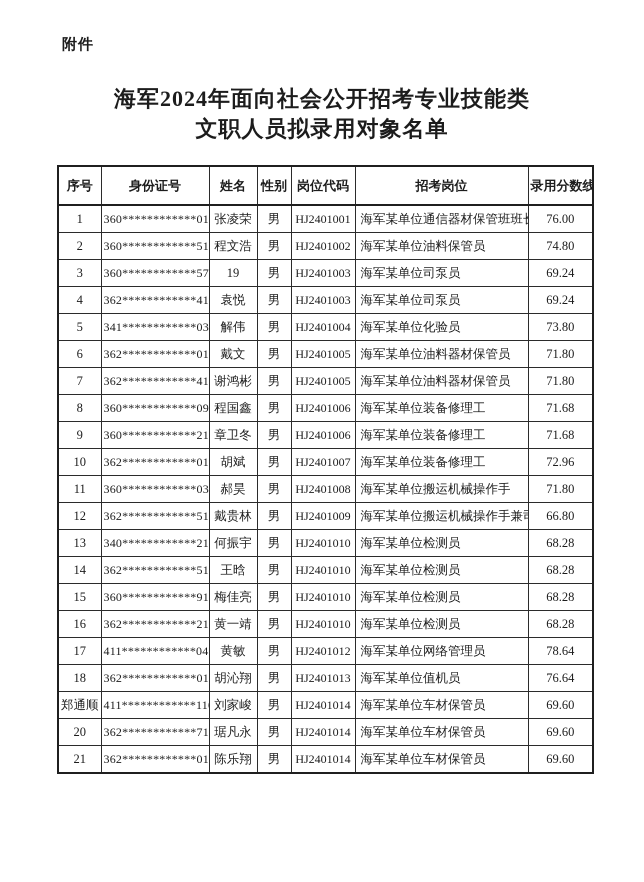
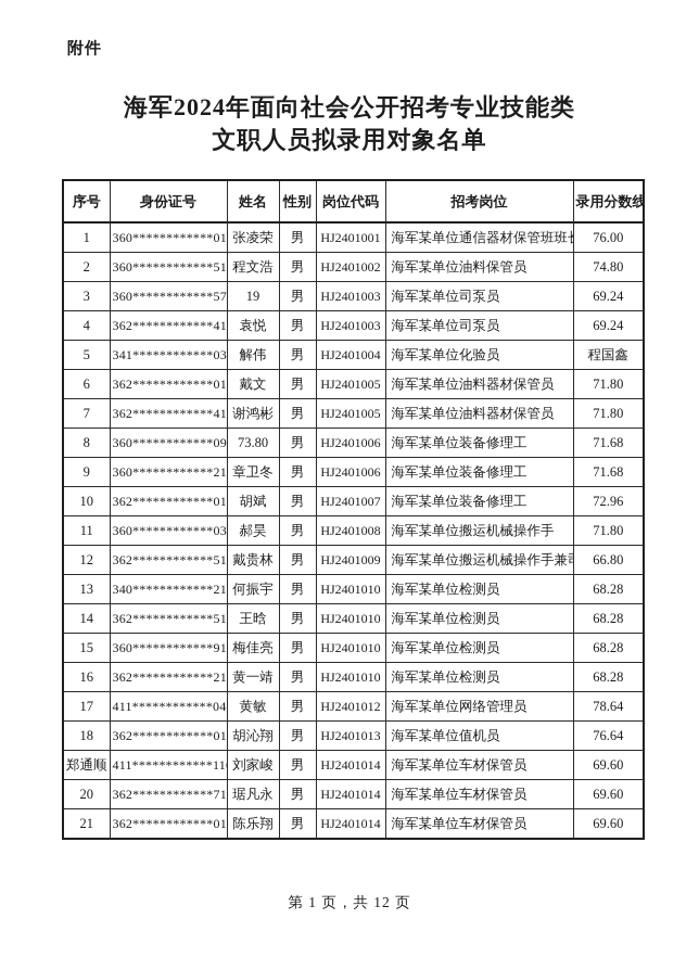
  附件
  海军2024年面向社会公开招考专业技能类
  文职人员拟录用对象名单
  序号	身份证号	姓名	性别	岗位代码	招考岗位	录用分数线
  1	360************01	张凌荣	男	HJ2401001	海军某单位通信器材保管班班	76.00
  2	360************51	程文浩	男	HJ2401002	海军某单位油料保管员	74.80
  3	360************57	19	男	HJ2401003	海军某单位司泵员	69.24
  4	362************41	袁悦	男	HJ2401003	海军某单位司泵员	69.24
- 5	341************03	解伟	男	HJ2401004	海军某单位化验员	73.80
+ 5	341************03	解伟	男	HJ2401004	海军某单位化验员	程国鑫
  6	362************01	戴文	男	HJ2401005	海军某单位油料器材保管员	71.80
  7	362************41	谢鸿彬	男	HJ2401005	海军某单位油料器材保管员	71.80
- 8	360************09	程国鑫	男	HJ2401006	海军某单位装备修理工	71.68
+ 8	360************09	73.80	男	HJ2401006	海军某单位装备修理工	71.68
  9	360************21	章卫冬	男	HJ2401006	海军某单位装备修理工	71.68
  10	362************01	胡斌	男	HJ2401007	海军某单位装备修理工	72.96
  11	360************03	郝昊	男	HJ2401008	海军某单位搬运机械操作手	71.80
  12	362************51	戴贵林	男	HJ2401009	海军某单位搬运机械操作手兼	66.80
  13	340************21	何振宇	男	HJ2401010	海军某单位检测员	68.28
  14	362************51	王晗	男	HJ2401010	海军某单位检测员	68.28
  15	360************91	梅佳亮	男	HJ2401010	海军某单位检测员	68.28
  16	362************21	黄一靖	男	HJ2401010	海军某单位检测员	68.28
  17	411************04	黄敏	男	HJ2401012	海军某单位网络管理员	78.64
  18	362************01	胡沁翔	男	HJ2401013	海军某单位值机员	76.64
  郑通顺	411************11	刘家峻	男	HJ2401014	海军某单位车材保管员	69.60
  20	362************71	琚凡永	男	HJ2401014	海军某单位车材保管员	69.60
  21	362************01	陈乐翔	男	HJ2401014	海军某单位车材保管员	69.60
+ 第 1 页，共 12 页
